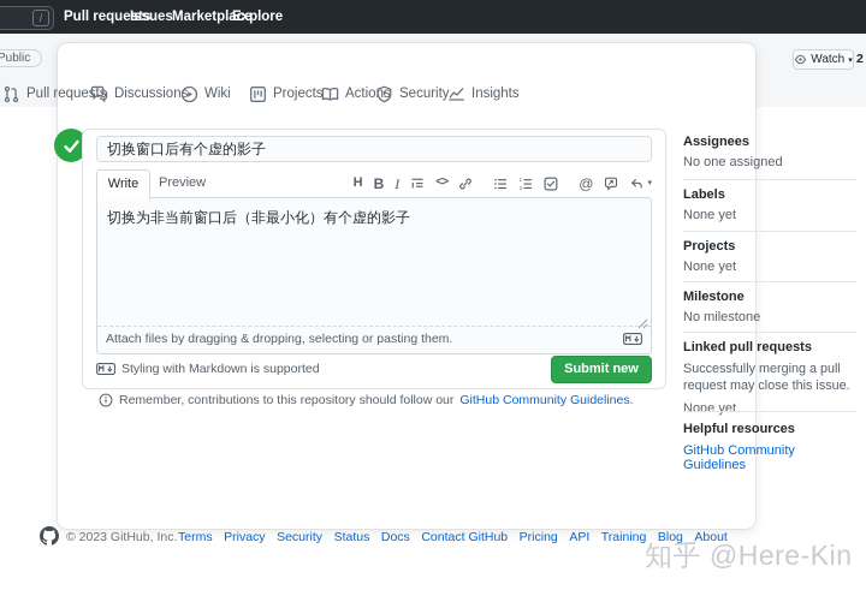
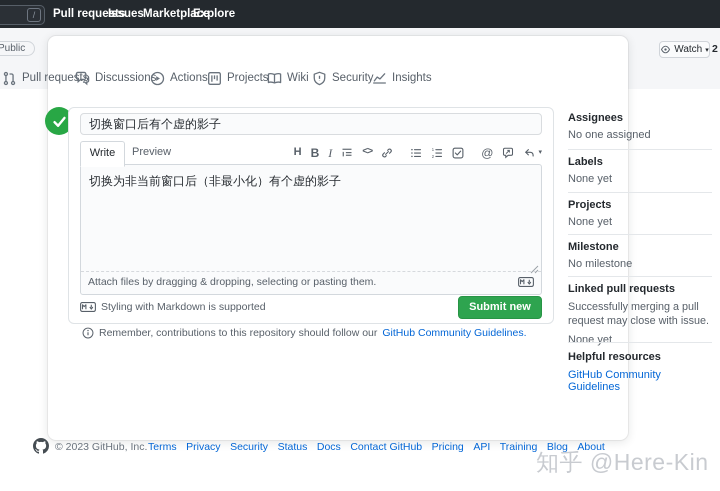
  /
  Pull requests
  Issues
  Marketplace
  Explore
  Public
  切换窗口后有个虚的影子
  Write
  Preview
  H
  B
  I
  <>
  @
  切换为非当前窗口后（非最小化）有个虚的影子
  Attach files by dragging & dropping, selecting or pasting them.
  Styling with Markdown is supported
  Submit new issue
  Remember, contributions to this repository should follow our
  GitHub Community Guidelines.
  Pull requet
  Discussions
- Wiki
+ Actions
  Projects
- Actions
+ Wiki
  Security
  Insights
  Watch
  2
  Assignees
  No one assigned
  Labels
  None yet
  Projects
  None yet
  Milestone
  No milestone
  Linked pull requests
- Successfully merging a pull request may close this issue.
+ Successfully merging a pull request may close with issue.
  None yet
  Helpful resources
  GitHub Community Guidelines
  © 2023 GitHub, Inc.
  Terms
  Privacy
  Security
  Status
  Docs
  Contact GitHub
  Pricing
  API
  Training
  Blog
  About
  知乎 @Here-Kin
